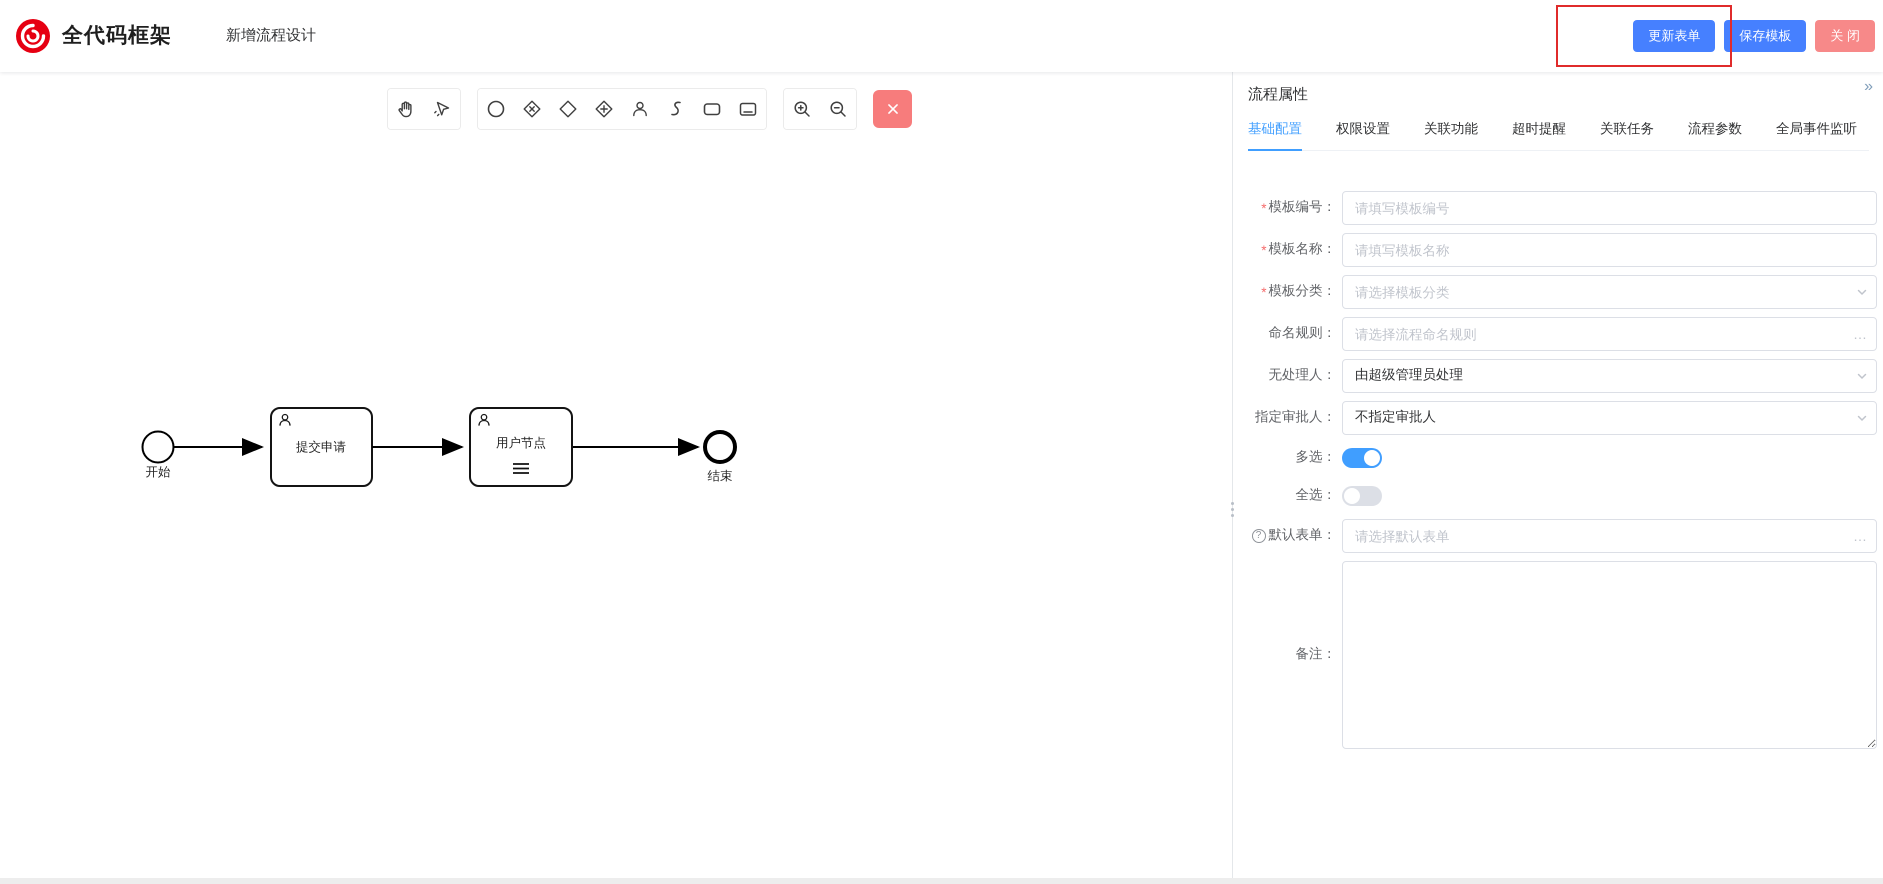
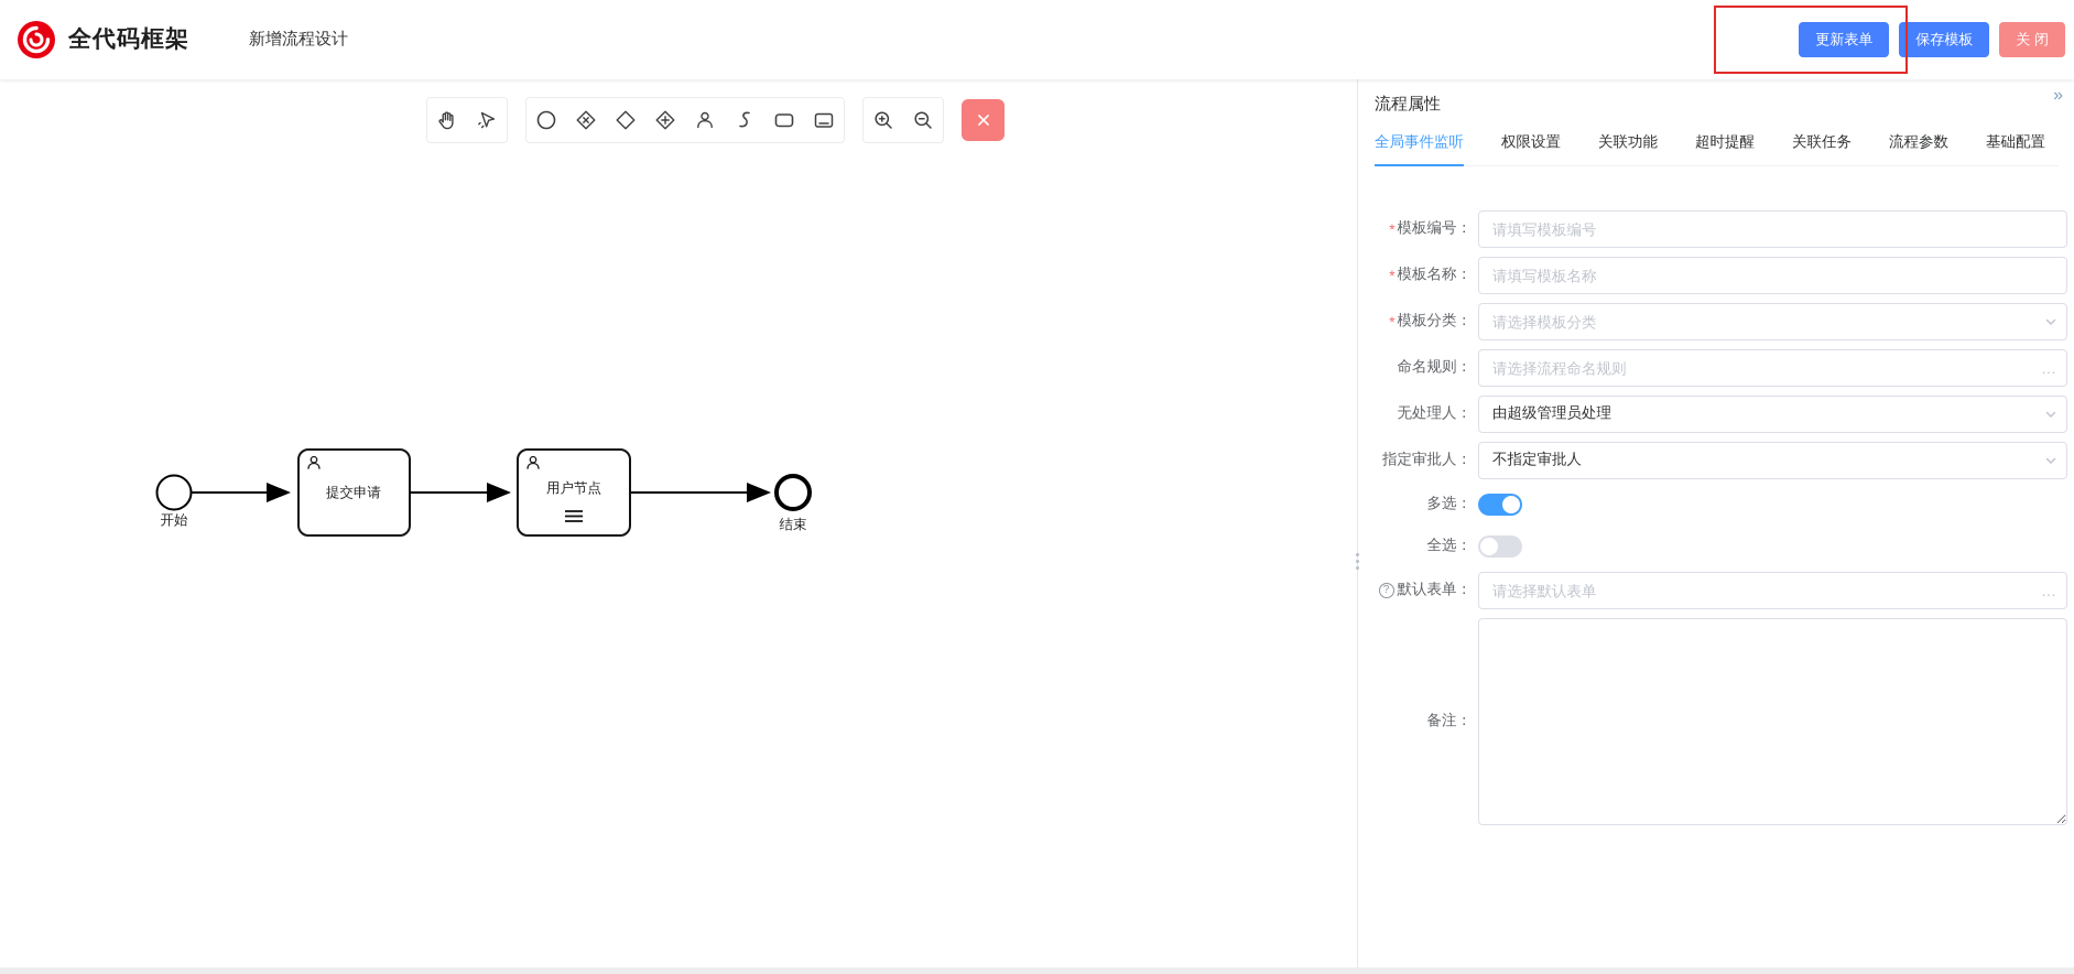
  全代码框架
  新增流程设计
  更新表单
  保存模板
  关 闭
  开始
  提交申请
  用户节点
  结束
  »
  流程属性
- 基础配置
+ 全局事件监听
  权限设置
  关联功能
  超时提醒
  关联任务
  流程参数
- 全局事件监听
+ 基础配置
  *
  模板编号：
  请填写模板编号
  *
  模板名称：
  请填写模板名称
  *
  模板分类：
  请选择模板分类
  命名规则：
  请选择流程命名规则
  …
  无处理人：
  由超级管理员处理
  指定审批人：
  不指定审批人
  多选：
  全选：
  ?
  默认表单：
  请选择默认表单
  …
  备注：
